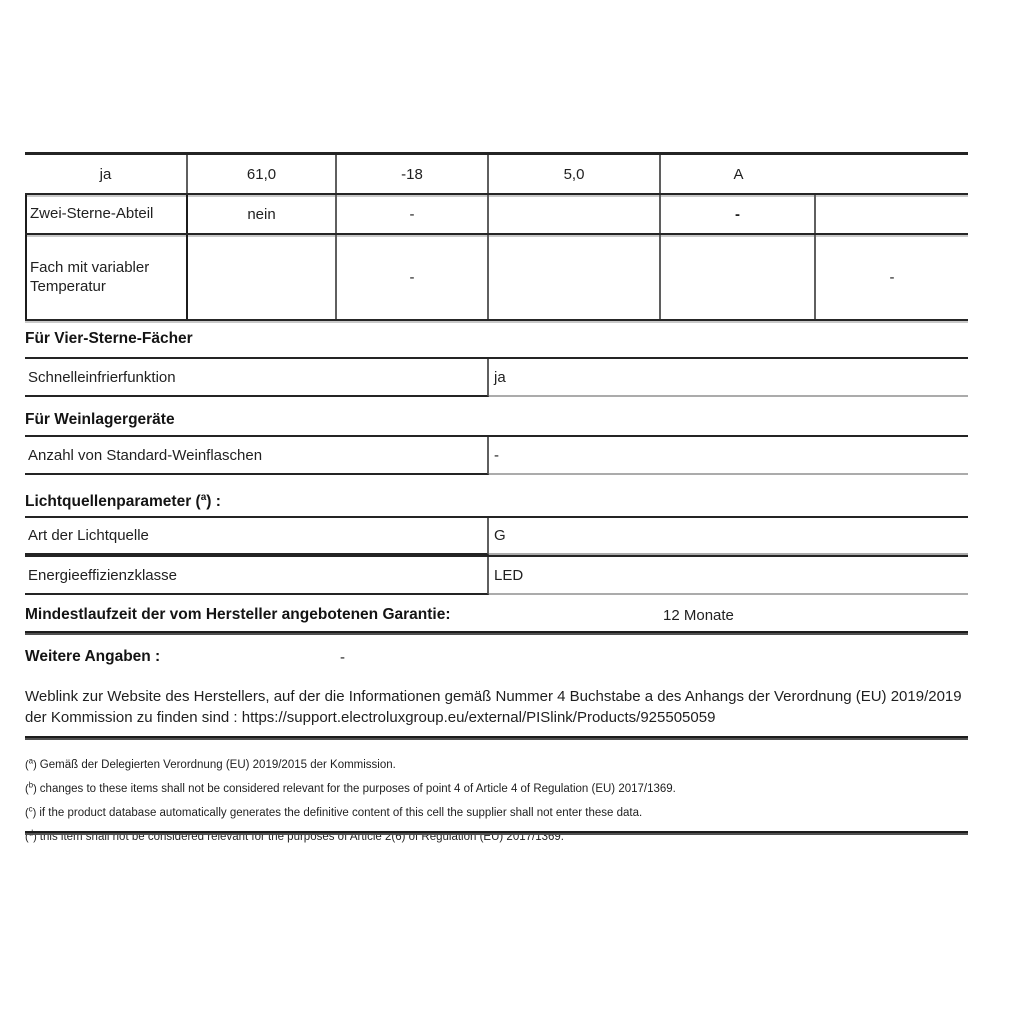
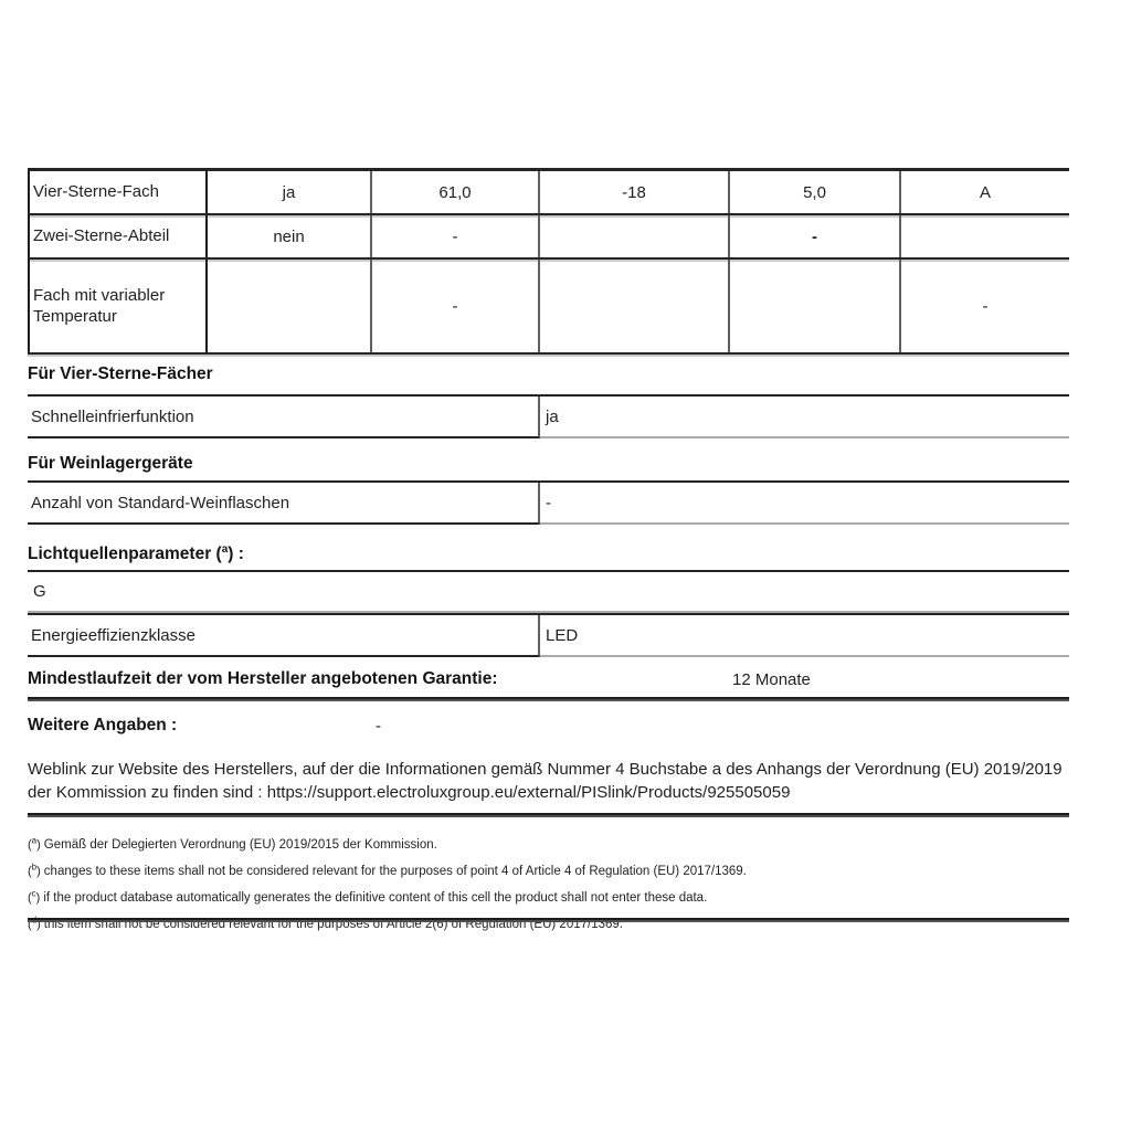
+ Vier-Sterne-Fach
  ja
  61,0
  -18
  5,0
  A
  Zwei-Sterne-Abteil
  nein
  -
  -
  Fach mit variabler Temperatur
  -
  -
  Für Vier-Sterne-Fächer
  Schnelleinfrierfunktion
  ja
  Für Weinlagergeräte
  Anzahl von Standard-Weinflaschen
  -
  Lichtquellenparameter (a) :
- Art der Lichtquelle
  G
  Energieeffizienzklasse
  LED
  Mindestlaufzeit der vom Hersteller angebotenen Garantie:
  12 Monate
  Weitere Angaben :
  -
  Weblink zur Website des Herstellers, auf der die Informationen gemäß Nummer 4 Buchstabe a des Anhangs der Verordnung (EU) 2019/2019 der Kommission zu finden sind : https://support.electroluxgroup.eu/external/PISlink/Products/925505059
  (a) Gemäß der Delegierten Verordnung (EU) 2019/2015 der Kommission.
  (b) changes to these items shall not be considered relevant for the purposes of point 4 of Article 4 of Regulation (EU) 2017/1369.
- (c) if the product database automatically generates the definitive content of this cell the supplier shall not enter these data.
+ (c) if the product database automatically generates the definitive content of this cell the product shall not enter these data.
  (d) this item shall not be considered relevant for the purposes of Article 2(6) of Regulation (EU) 2017/1369.
